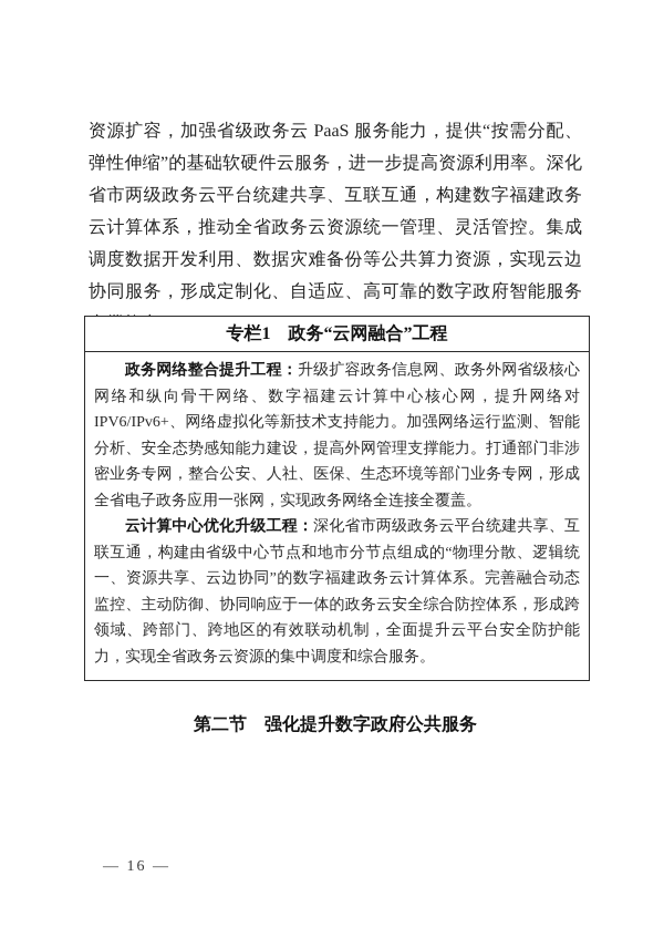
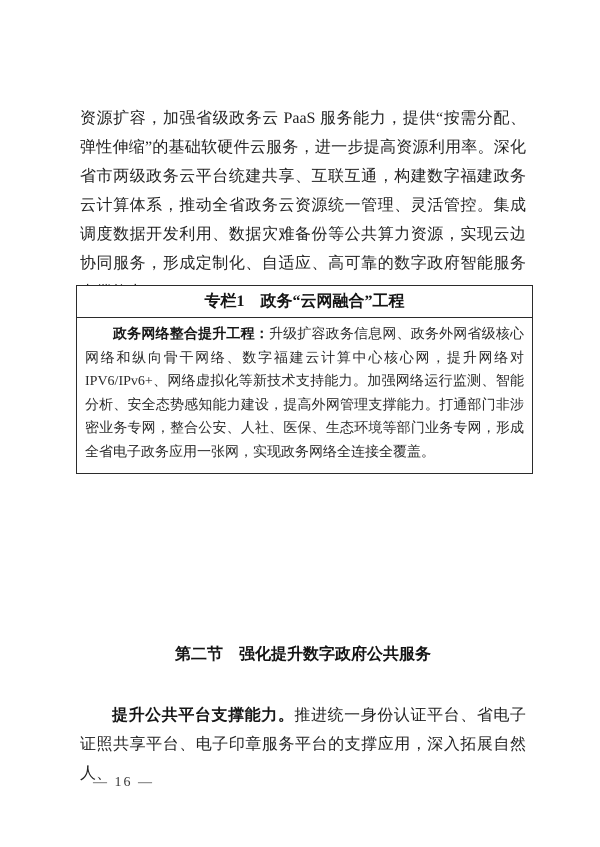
  资源扩容，加强省级政务云 PaaS 服务能力，提供“按需分配、弹性伸缩”的基础软硬件云服务，进一步提高资源利用率。深化省市两级政务云平台统建共享、互联互通，构建数字福建政务云计算体系，推动全省政务云资源统一管理、灵活管控。集成调度数据开发利用、数据灾难备份等公共算力资源，实现云边协同服务，形成定制化、自适应、高可靠的数字政府智能服务
  专栏1 政务“云网融合”工程
  政务网络整合提升工程：升级扩容政务信息网、政务外网省级核心网络和纵向骨干网络、数字福建云计算中心核心网，提升网络对IPV6/IPv6+、网络虚拟化等新技术支持能力。加强网络运行监测、智能分析、安全态势感知能力建设，提高外网管理支撑能力。打通部门非涉密业务专网，整合公安、人社、医保、生态环境等部门业务专网，形成全省电子政务应用一张网，实现政务网络全连接全覆盖。
- 云计算中心优化升级工程：深化省市两级政务云平台统建共享、互联互通，构建由省级中心节点和地市分节点组成的“物理分散、逻辑统一、资源共享、云边协同”的数字福建政务云计算体系。完善融合动态监控、主动防御、协同响应于一体的政务云安全综合防控体系，形成跨领域、跨部门、跨地区的有效联动机制，全面提升云平台安全防护能力，实现全省政务云资源的集中调度和综合服务。
  第二节 强化提升数字政府公共服务
+ 提升公共平台支撑能力。推进统一身份认证平台、省电子证照共享平台、电子印章服务平台的支撑应用，深入拓展自然人、
  — 16 —
